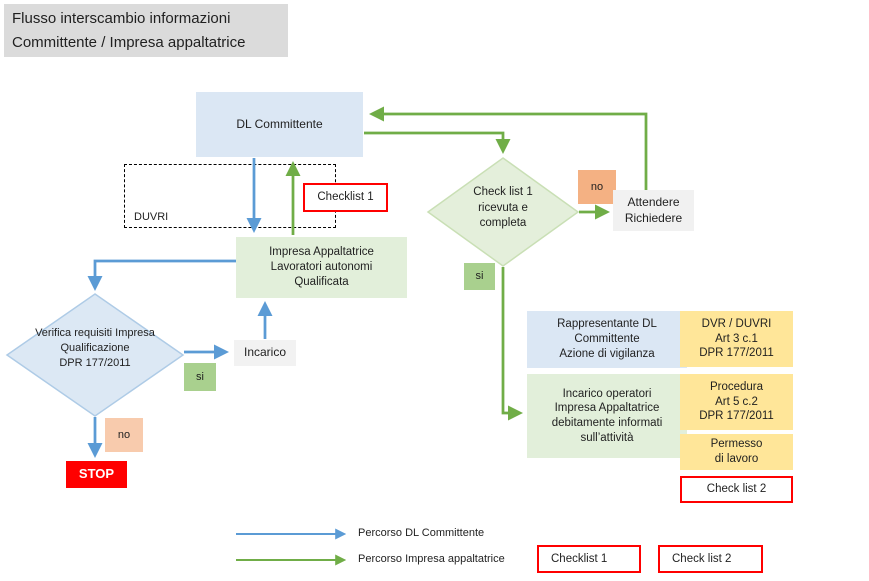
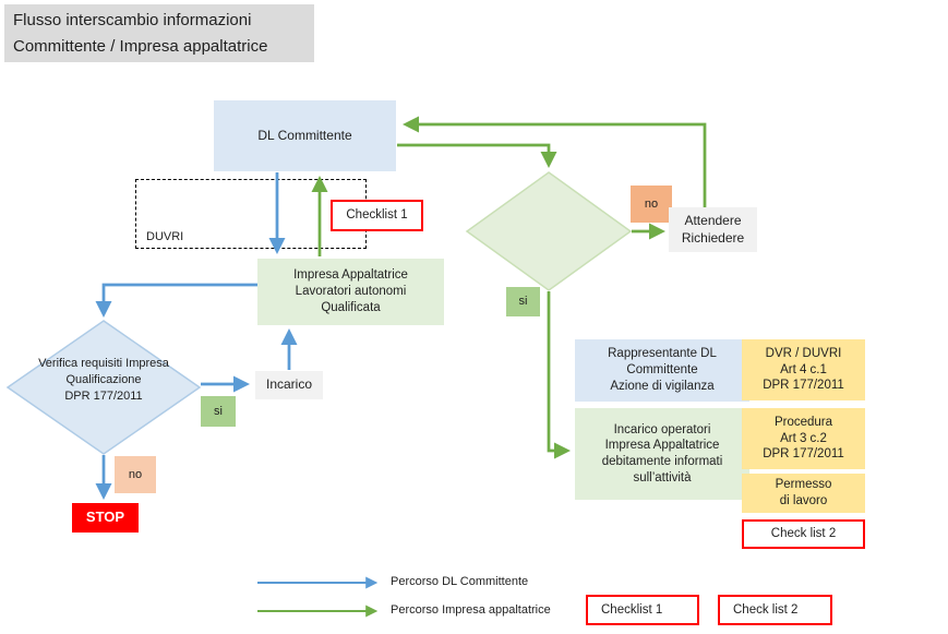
  Flusso interscambio informazioni
  Committente / Impresa appaltatrice
  DL Committente
  DUVRI
  Checklist 1
  Impresa Appaltatrice
  Lavoratori autonomi
  Qualificata
  Verifica requisiti Impresa
  Qualificazione
  DPR 177/2011
  si
  Incarico
  no
  STOP
- Check list 1
- ricevuta e
- completa
  no
  Attendere
  Richiedere
  si
  Rappresentante DL
  Committente
  Azione di vigilanza
  Incarico operatori
  Impresa Appaltatrice
  debitamente informati
  sull’attività
  DVR / DUVRI
- Art 3 c.1
+ Art 4 c.1
  DPR 177/2011
  Procedura
- Art 5 c.2
+ Art 3 c.2
  DPR 177/2011
  Permesso
  di lavoro
  Check list 2
  Percorso DL Committente
  Percorso Impresa appaltatrice
  Checklist 1
  Check list 2
